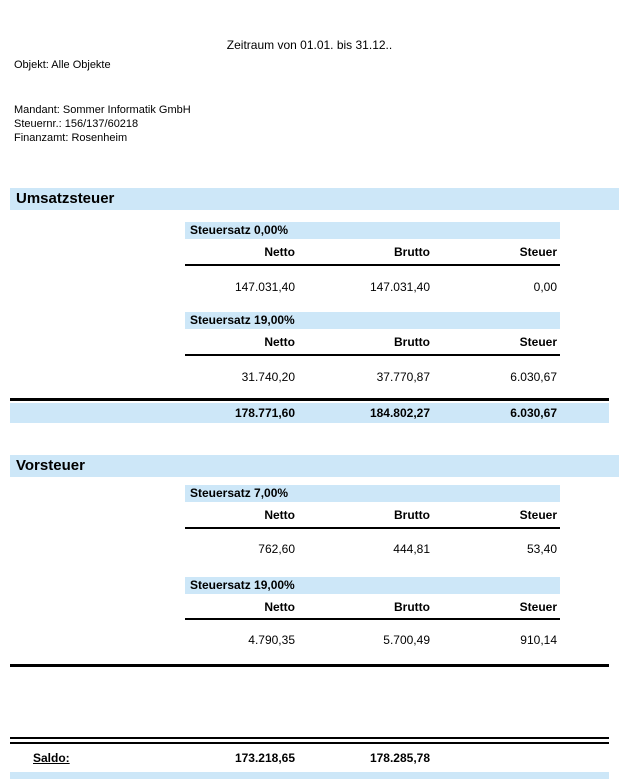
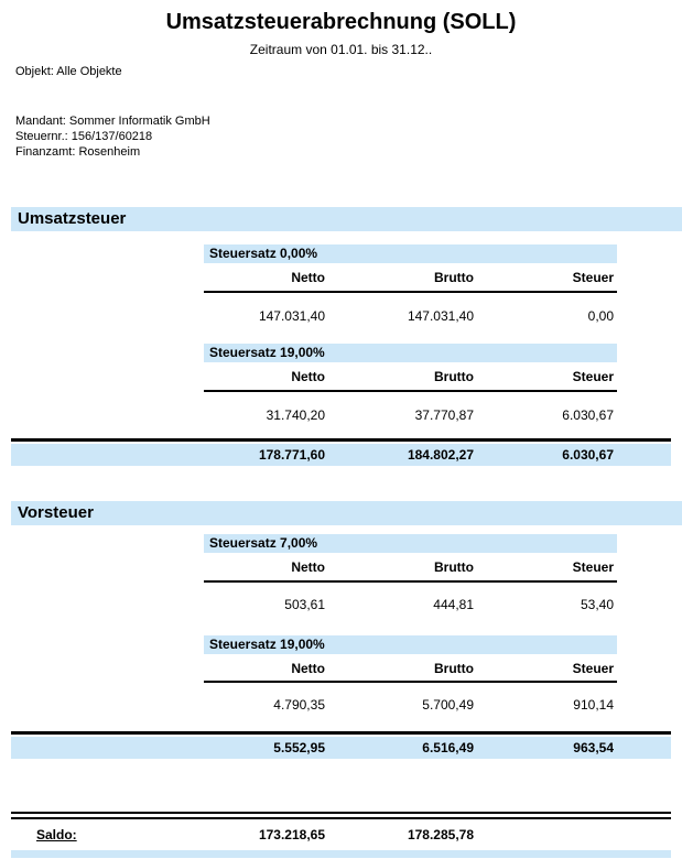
+ Umsatzsteuerabrechnung (SOLL)
  Zeitraum von 01.01. bis 31.12..
  Objekt: Alle Objekte
  Mandant: Sommer Informatik GmbH
  Steuernr.: 156/137/60218
  Finanzamt: Rosenheim
  Umsatzsteuer
  Steuersatz 0,00%
  Netto
  Brutto
  Steuer
  147.031,40
  147.031,40
  0,00
  Steuersatz 19,00%
  Netto
  Brutto
  Steuer
  31.740,20
  37.770,87
  6.030,67
  178.771,60
  184.802,27
  6.030,67
  Vorsteuer
  Steuersatz 7,00%
  Netto
  Brutto
  Steuer
- 762,60
+ 503,61
  444,81
  53,40
  Steuersatz 19,00%
  Netto
  Brutto
  Steuer
  4.790,35
  5.700,49
  910,14
+ 5.552,95
+ 6.516,49
+ 963,54
  Saldo:
  173.218,65
  178.285,78
